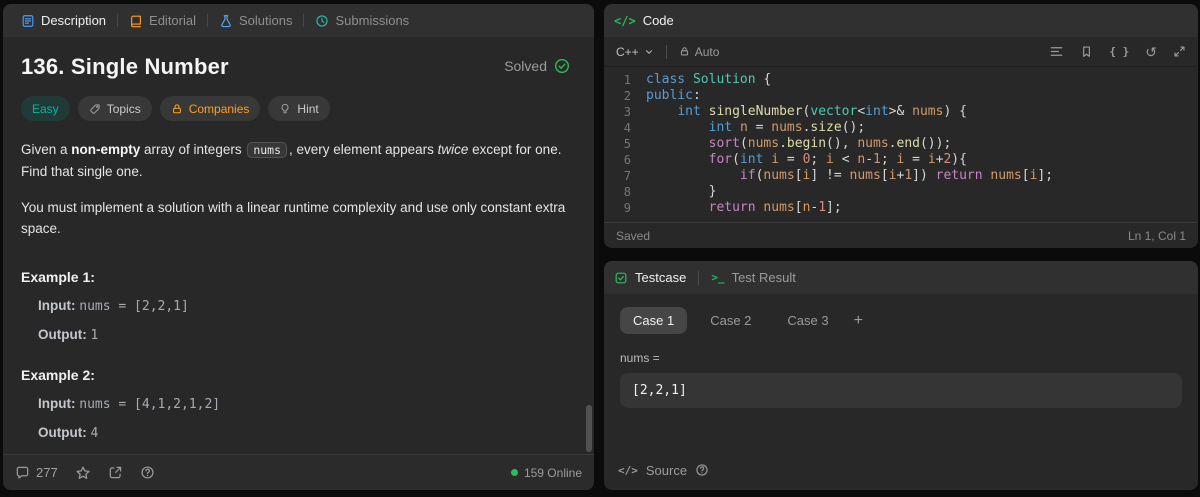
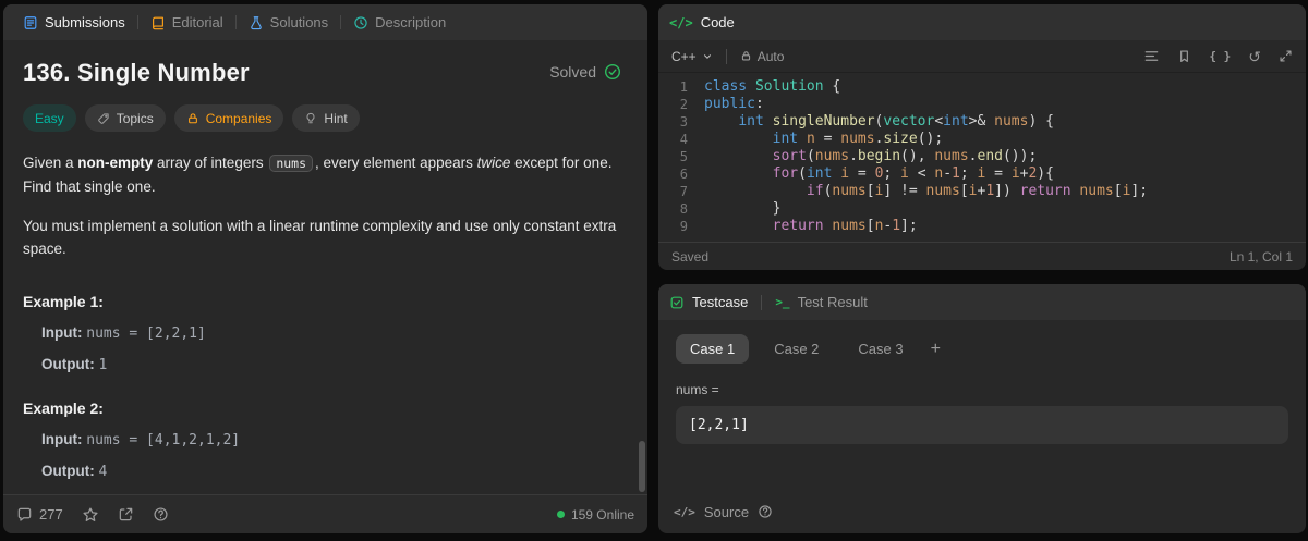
- Description
+ Submissions
  Editorial
  Solutions
- Submissions
+ Description
  136. Single Number
  Solved
  Easy
  Topics
  Companies
  Hint
  Given a non-empty array of integers nums , every element appears twice except for one. Find that single one.
  You must implement a solution with a linear runtime complexity and use only constant extra space.
  Example 1:
  Input: nums = [2,2,1]
  Output: 1
  Example 2:
  Input: nums = [4,1,2,1,2]
  Output: 4
  277
  159 Online
  </>
  Code
  C++
  Auto
  { }
  ↺
  1
  class Solution {
  2
  public:
  3
  int singleNumber(vector<int>& nums) {
  4
  int n = nums.size();
  5
  sort(nums.begin(), nums.end());
  6
  for(int i = 0; i < n-1; i = i+2){
  7
  if(nums[i] != nums[i+1]) return nums[i];
  8
  }
  9
  return nums[n-1];
  Saved
  Ln 1, Col 1
  Testcase
  >_
  Test Result
  Case 1
  Case 2
  Case 3
  +
  nums =
  [2,2,1]
  </>
  Source
